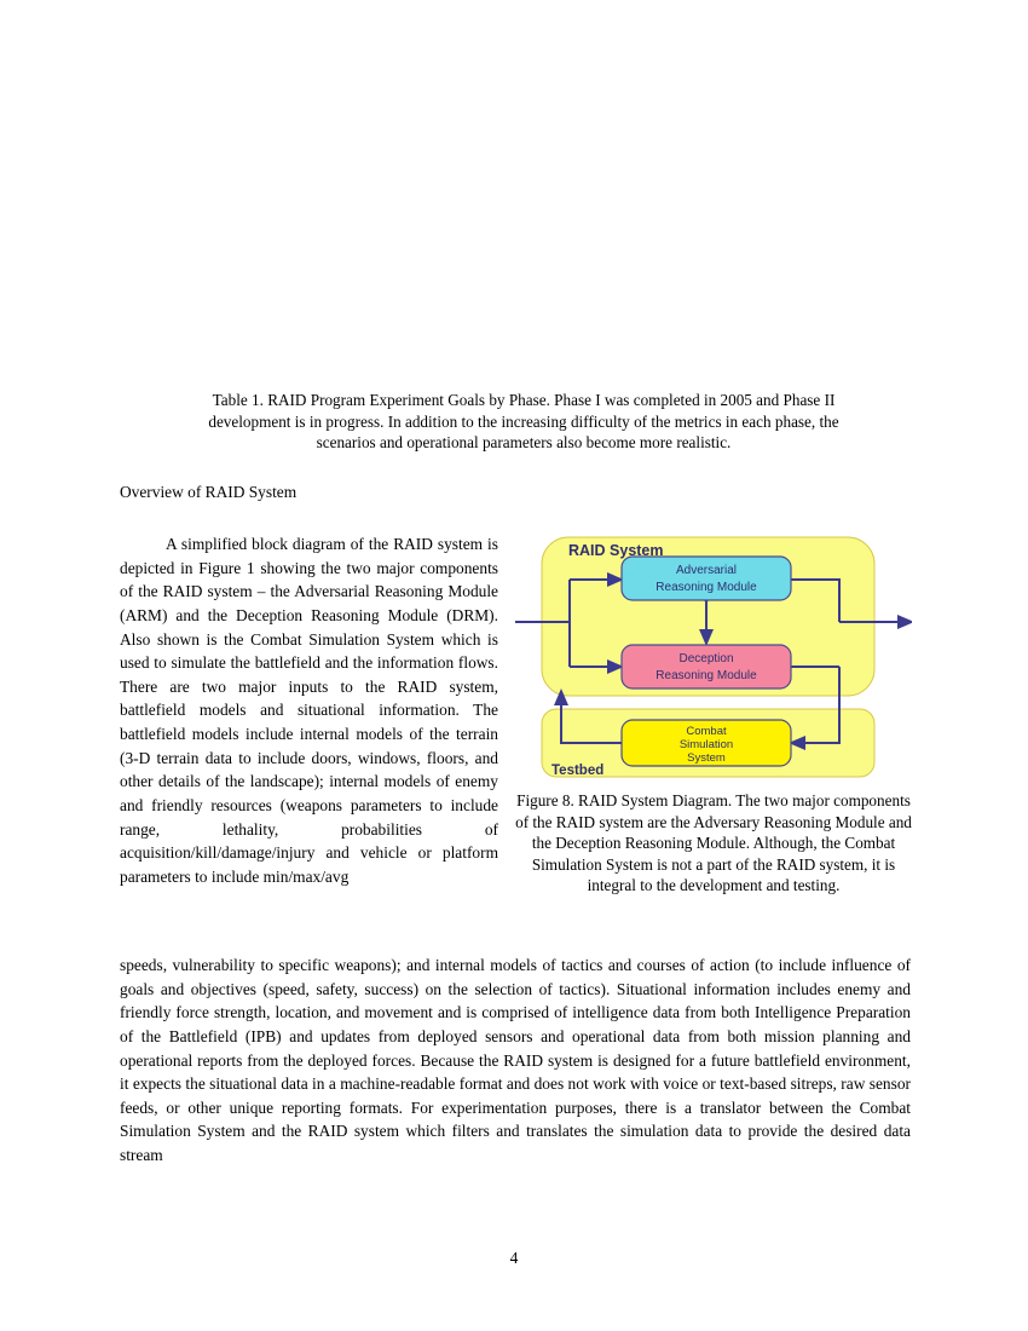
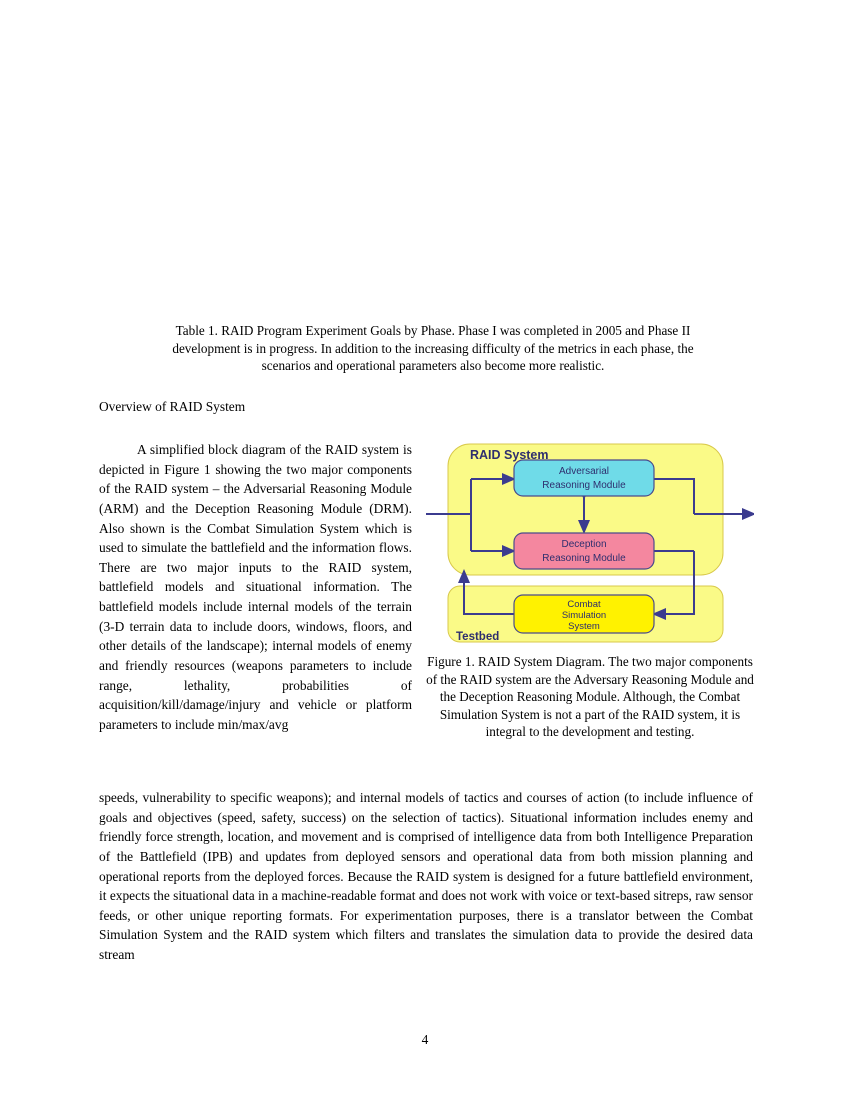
  Table 1. RAID Program Experiment Goals by Phase. Phase I was completed in 2005 and Phase II development is in progress. In addition to the increasing difficulty of the metrics in each phase, the scenarios and operational parameters also become more realistic.
  Overview of RAID System
  A simplified block diagram of the RAID system is depicted in Figure 1 showing the two major components of the RAID system – the Adversarial Reasoning Module (ARM) and the Deception Reasoning Module (DRM). Also shown is the Combat Simulation System which is used to simulate the battlefield and the information flows. There are two major inputs to the RAID system, battlefield models and situational information. The battlefield models include internal models of the terrain (3-D terrain data to include doors, windows, floors, and other details of the landscape); internal models of enemy and friendly resources (weapons parameters to include range, lethality, probabilities of acquisition/kill/damage/injury and vehicle or platform parameters to include min/max/avg
  Adversarial
  Reasoning Module
  Deception
  Reasoning Module
  Combat
  Simulation
  System
  RAID System
  Testbed
- Figure 8. RAID System Diagram. The two major components of the RAID system are the Adversary Reasoning Module and the Deception Reasoning Module. Although, the Combat Simulation System is not a part of the RAID system, it is integral to the development and testing.
+ Figure 1. RAID System Diagram. The two major components of the RAID system are the Adversary Reasoning Module and the Deception Reasoning Module. Although, the Combat Simulation System is not a part of the RAID system, it is integral to the development and testing.
  speeds, vulnerability to specific weapons); and internal models of tactics and courses of action (to include influence of goals and objectives (speed, safety, success) on the selection of tactics). Situational information includes enemy and friendly force strength, location, and movement and is comprised of intelligence data from both Intelligence Preparation of the Battlefield (IPB) and updates from deployed sensors and operational data from both mission planning and operational reports from the deployed forces. Because the RAID system is designed for a future battlefield environment, it expects the situational data in a machine-readable format and does not work with voice or text-based sitreps, raw sensor feeds, or other unique reporting formats. For experimentation purposes, there is a translator between the Combat Simulation System and the RAID system which filters and translates the simulation data to provide the desired data stream
  4
